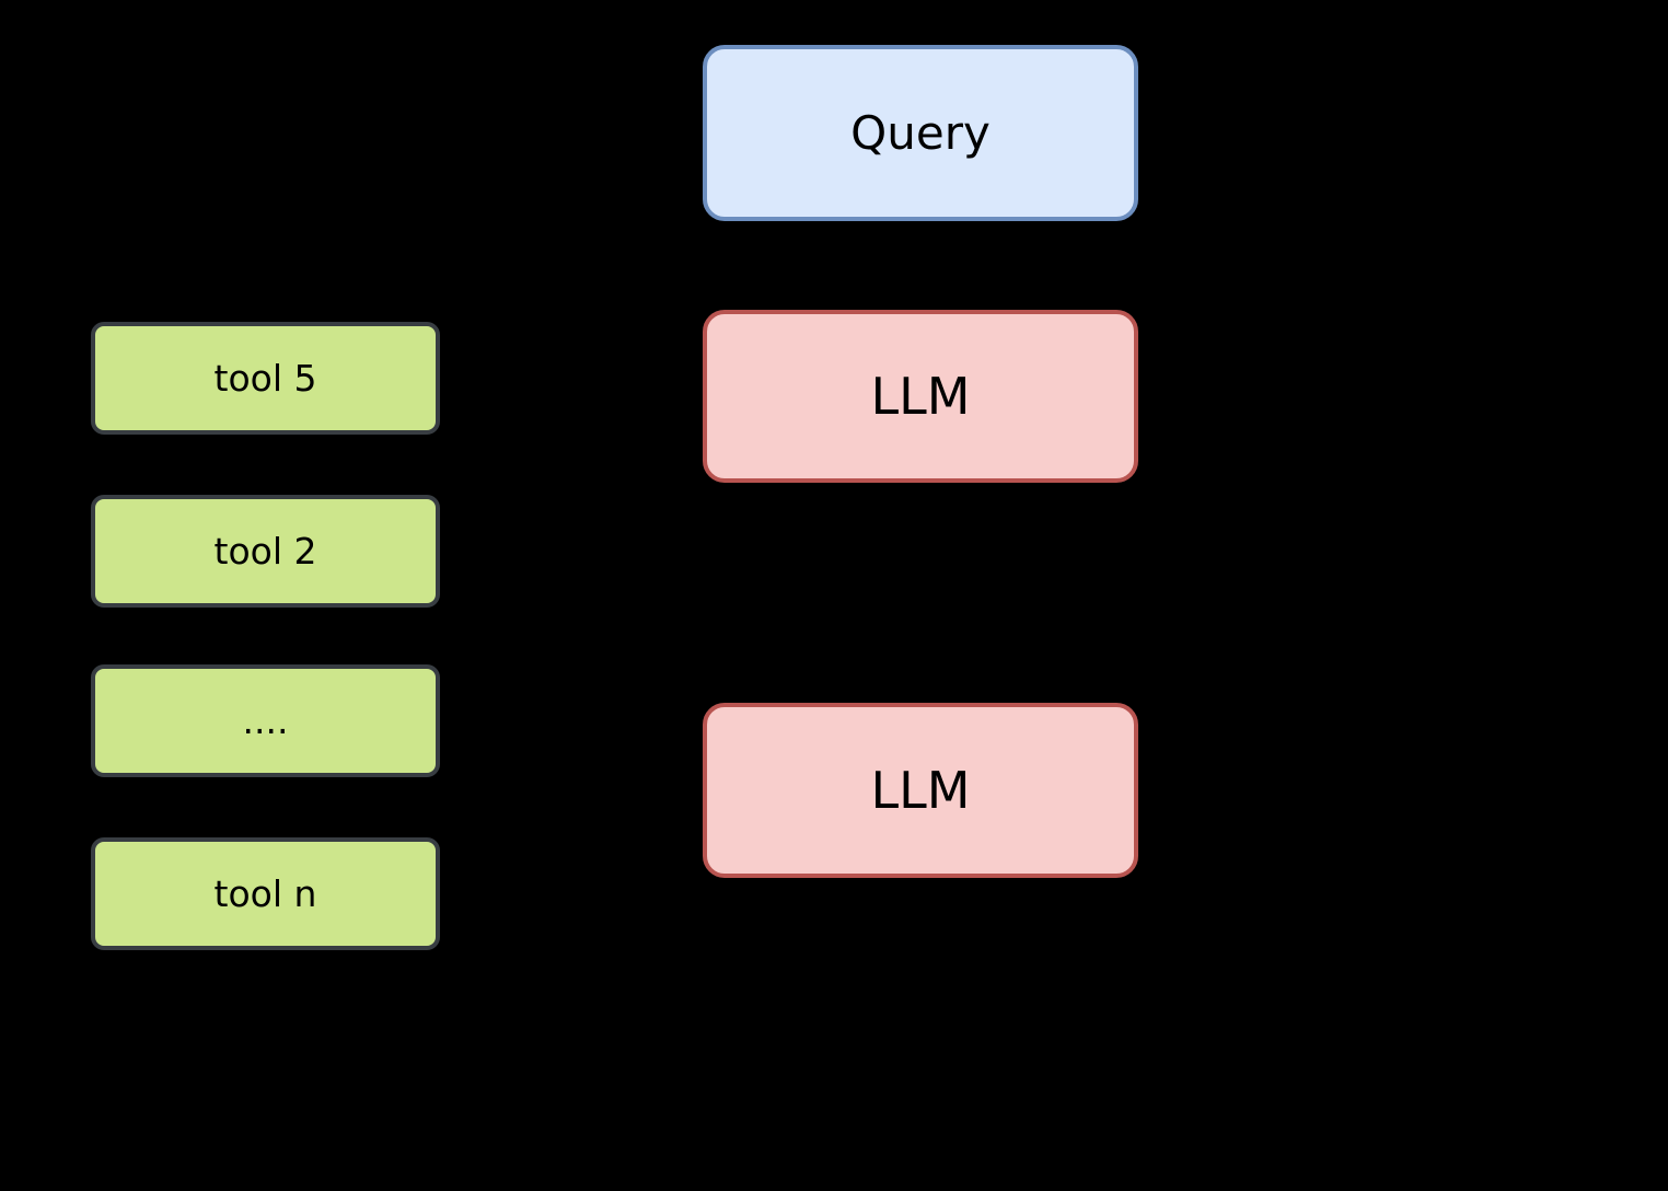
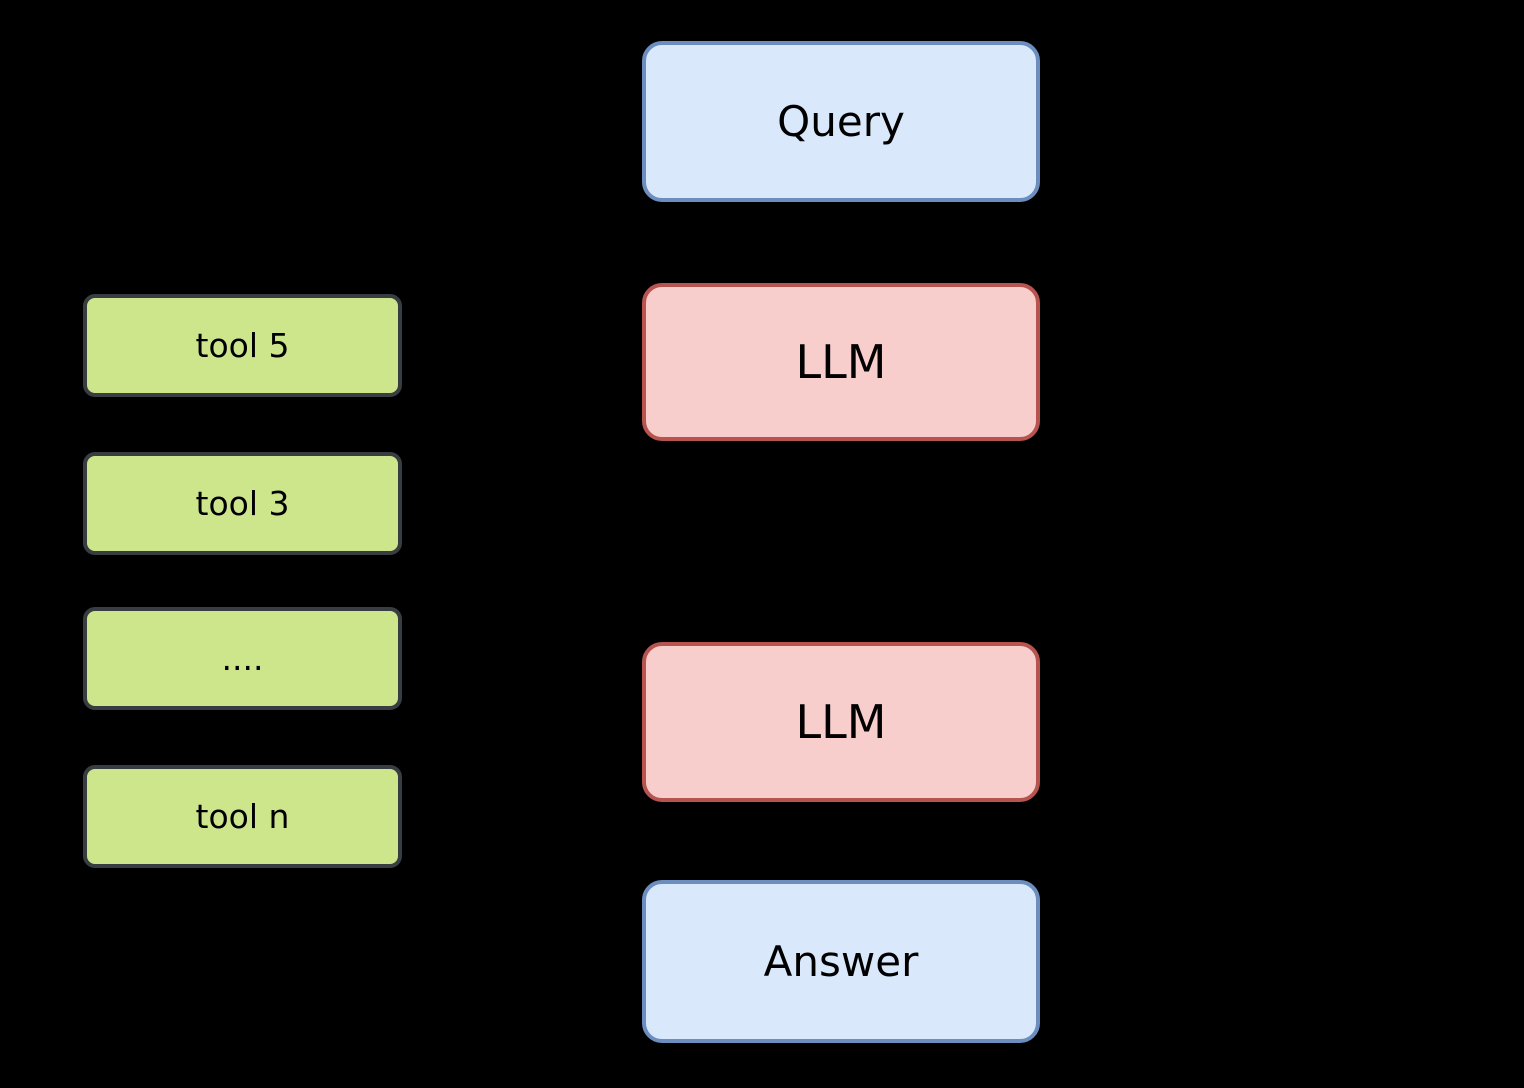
  Query
  LLM
  LLM
+ Answer
  tool 5
- tool 2
+ tool 3
  ....
  tool n
